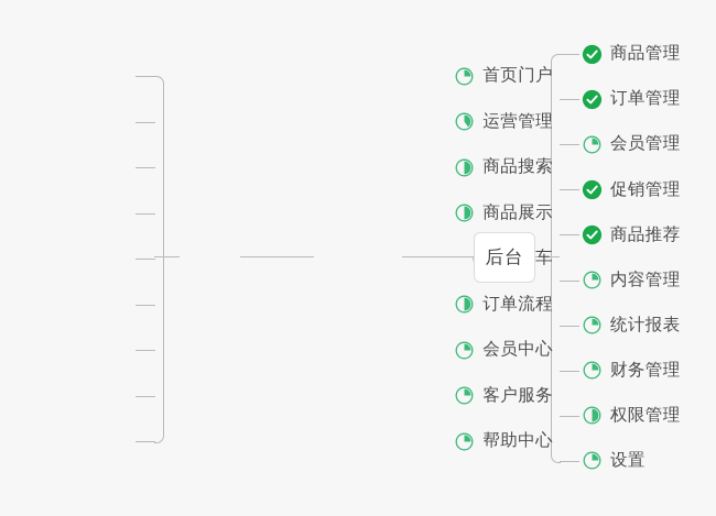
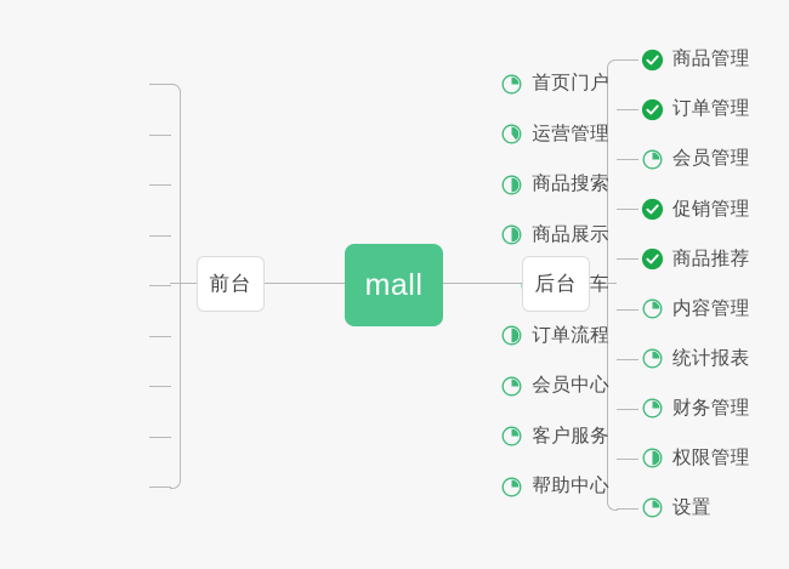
  首页门户
  运营管理
  商品搜索
  商品展示
  订单流程
  会员中心
  客户服务
  帮助中心
  商品管理
  订单管理
  会员管理
  促销管理
  商品推荐
  内容管理
  统计报表
  财务管理
  权限管理
  设置
+ 前台
+ mall
  后台
